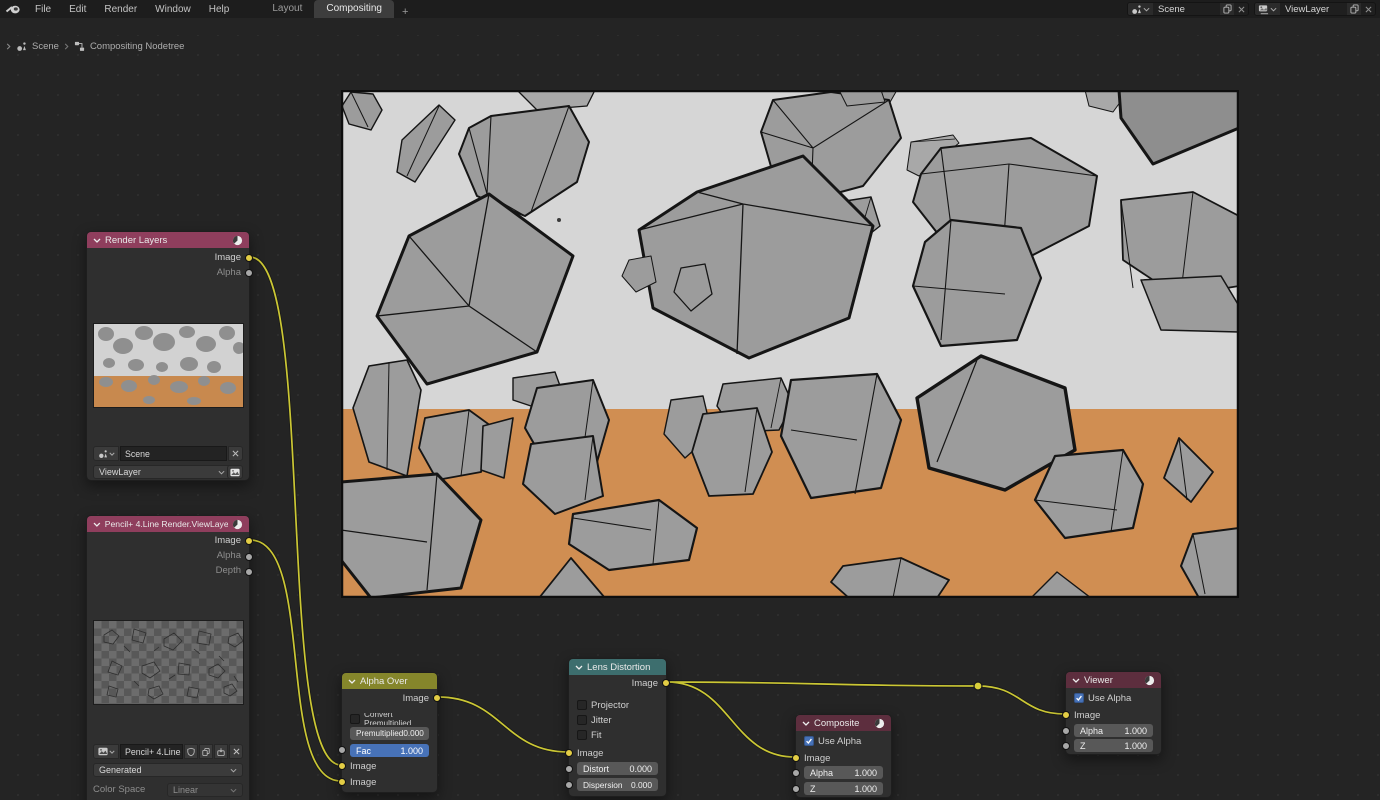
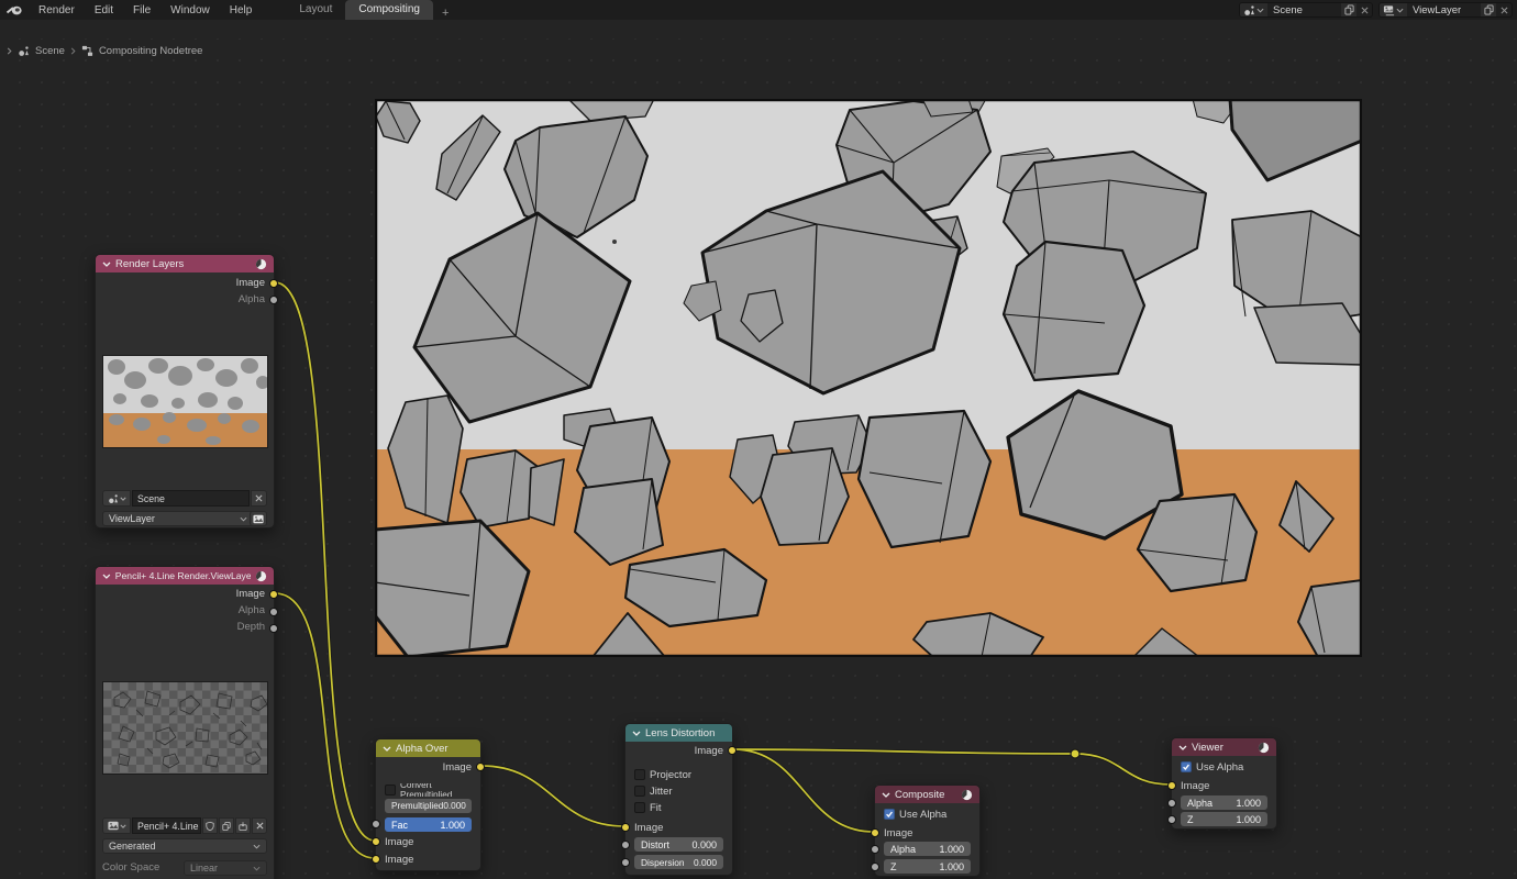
- File
+ Render
  Edit
- Render
+ File
  Window
  Help
  Layout
  Compositing
  +
  Scene
  ViewLayer
  Scene
  Compositing Nodetree
  Render Layers
  Image
  Alpha
  Scene
  ViewLayer
  Pencil+ 4.Line Render.ViewLaye
  Image
  Alpha
  Depth
  Pencil+ 4.Line
  Generated
  Color Space
  Linear
  Alpha Over
  Image
  Convert Premultiplied
  Premultiplied
  0.000
  Fac
  1.000
  Image
  Image
  Lens Distortion
  Image
  Projector
  Jitter
  Fit
  Image
  Distort
  0.000
  Dispersion
  0.000
  Composite
  Use Alpha
  Image
  Alpha
  1.000
  Z
  1.000
  Viewer
  Use Alpha
  Image
  Alpha
  1.000
  Z
  1.000
